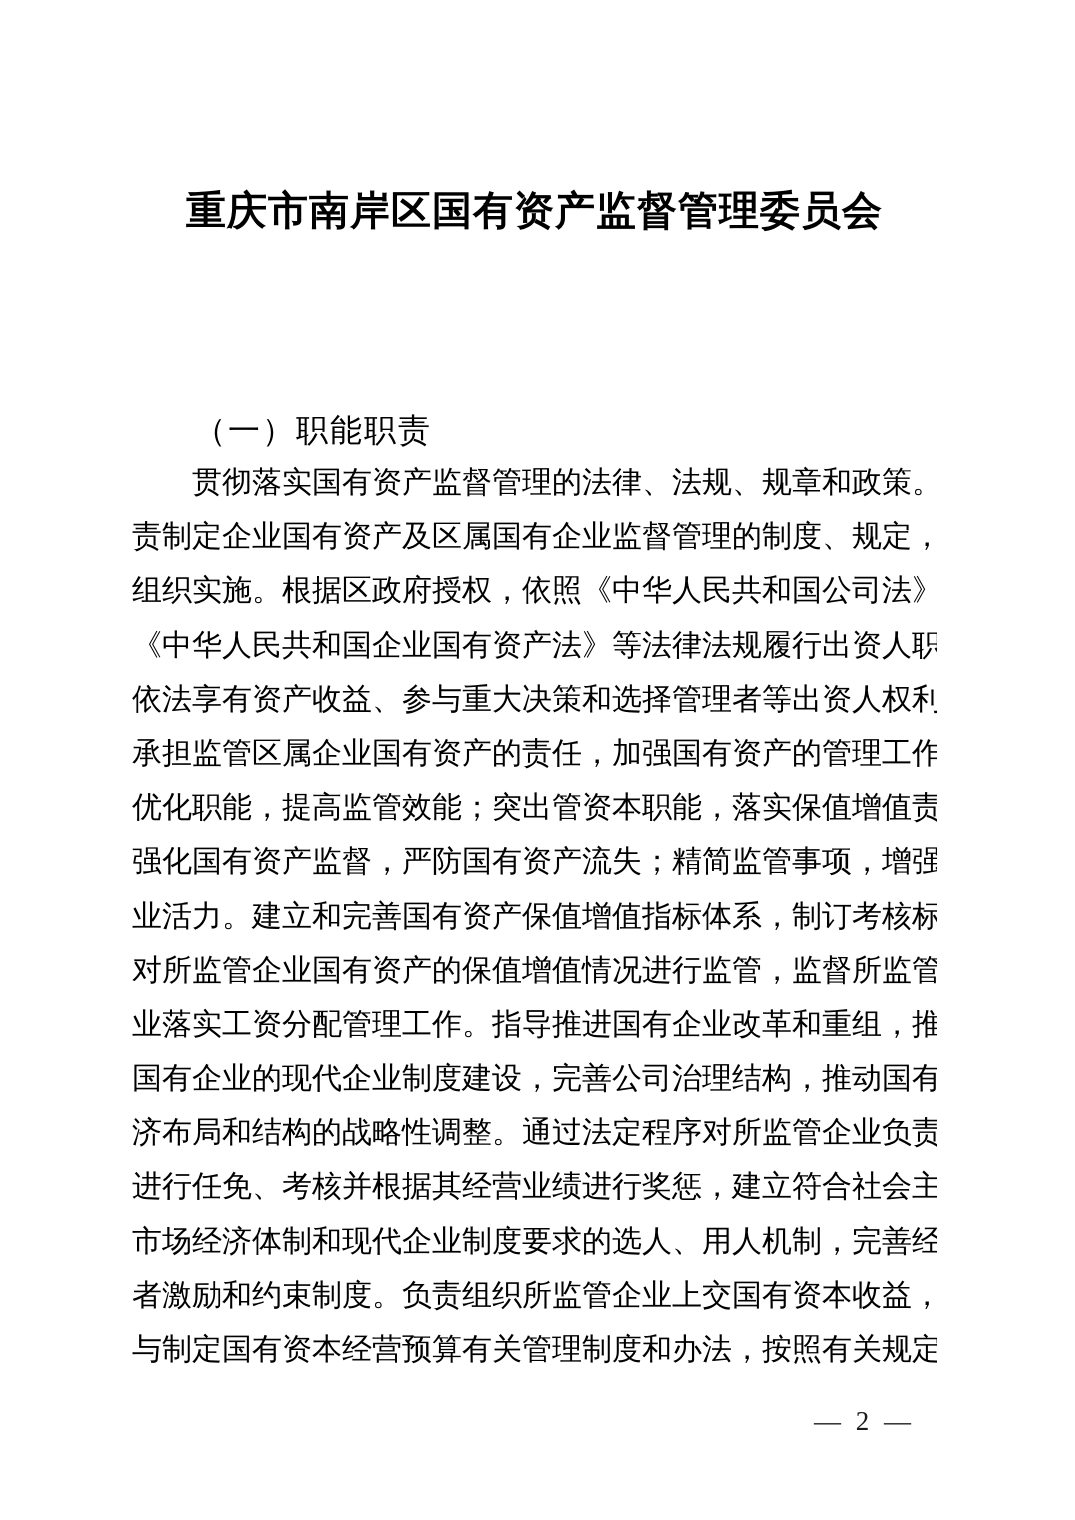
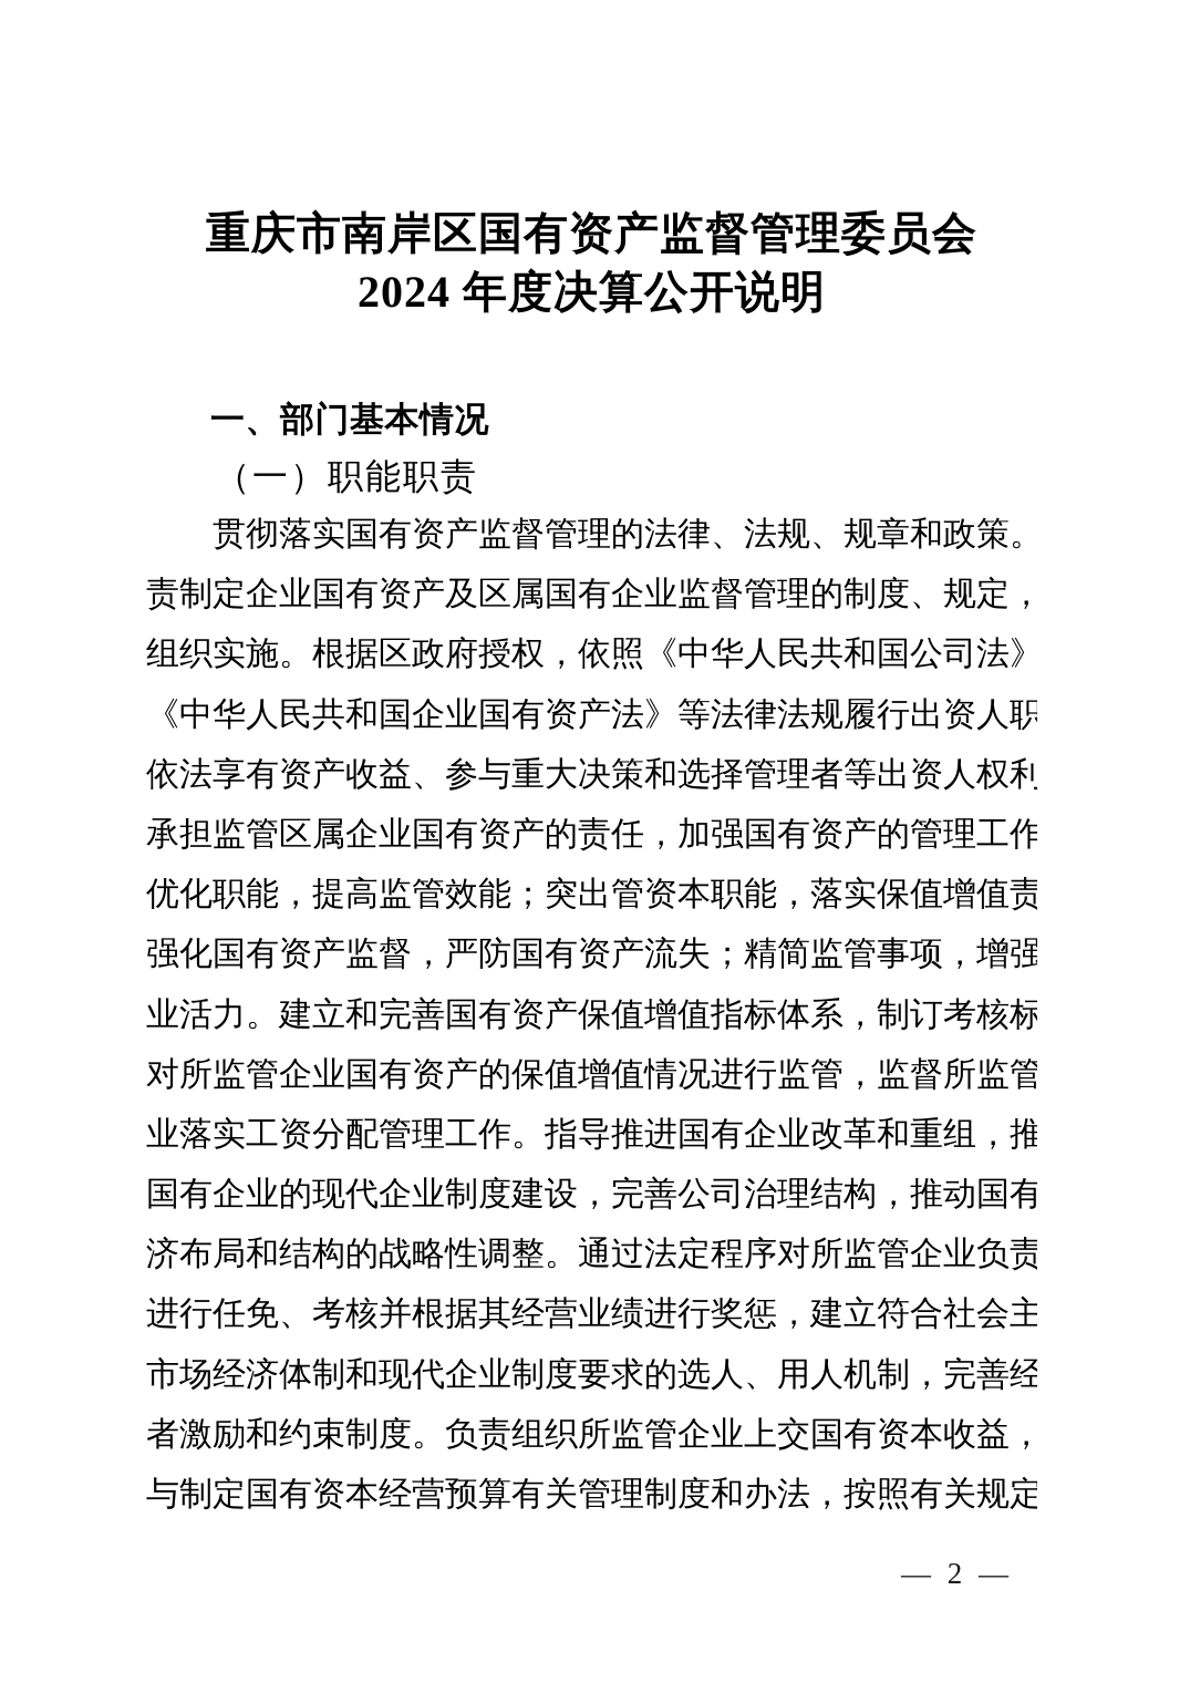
  重庆市南岸区国有资产监督管理委员会
+ 2024 年度决算公开说明
+ 一、部门基本情况
  （一）职能职责
  贯彻落实国有资产监督管理的法律、法规、规章和政策。
  责制定企业国有资产及区属国有企业监督管理的制度、规定，
  组织实施。根据区政府授权，依照《中华人民共和国公司法》
  《中华人民共和国企业国有资产法》等法律法规履行出资人职
  依法享有资产收益、参与重大决策和选择管理者等出资人权利
  承担监管区属企业国有资产的责任，加强国有资产的管理工作
  优化职能，提高监管效能；突出管资本职能，落实保值增值责
  强化国有资产监督，严防国有资产流失；精简监管事项，增强
  业活力。建立和完善国有资产保值增值指标体系，制订考核标
  对所监管企业国有资产的保值增值情况进行监管，监督所监管
  业落实工资分配管理工作。指导推进国有企业改革和重组，推
  国有企业的现代企业制度建设，完善公司治理结构，推动国有
  济布局和结构的战略性调整。通过法定程序对所监管企业负责
  进行任免、考核并根据其经营业绩进行奖惩，建立符合社会主
  市场经济体制和现代企业制度要求的选人、用人机制，完善经
  者激励和约束制度。负责组织所监管企业上交国有资本收益，
  与制定国有资本经营预算有关管理制度和办法，按照有关规定
  — 2 —
